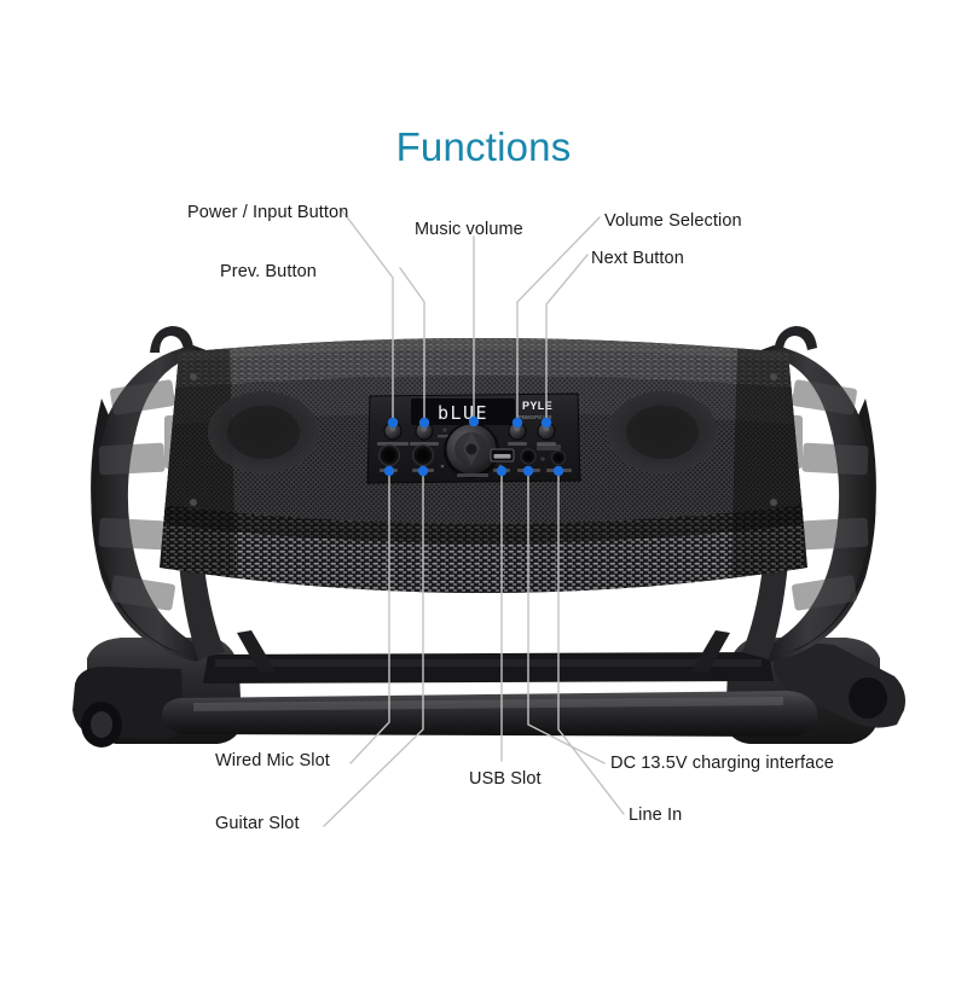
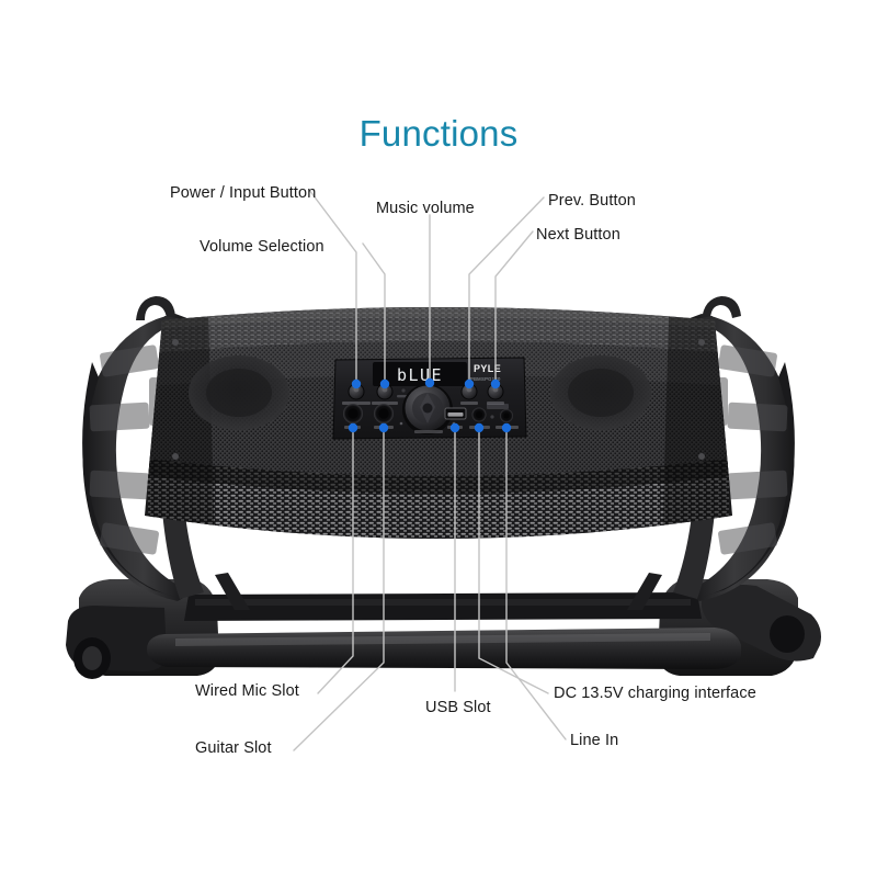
  bLUE
  PYLE
  Functions
  Power / Input Button
- Prev. Button
+ Volume Selection
  Music volume
- Volume Selection
+ Prev. Button
  Next Button
  Wired Mic Slot
  Guitar Slot
  USB Slot
  DC 13.5V charging interface
  Line In
